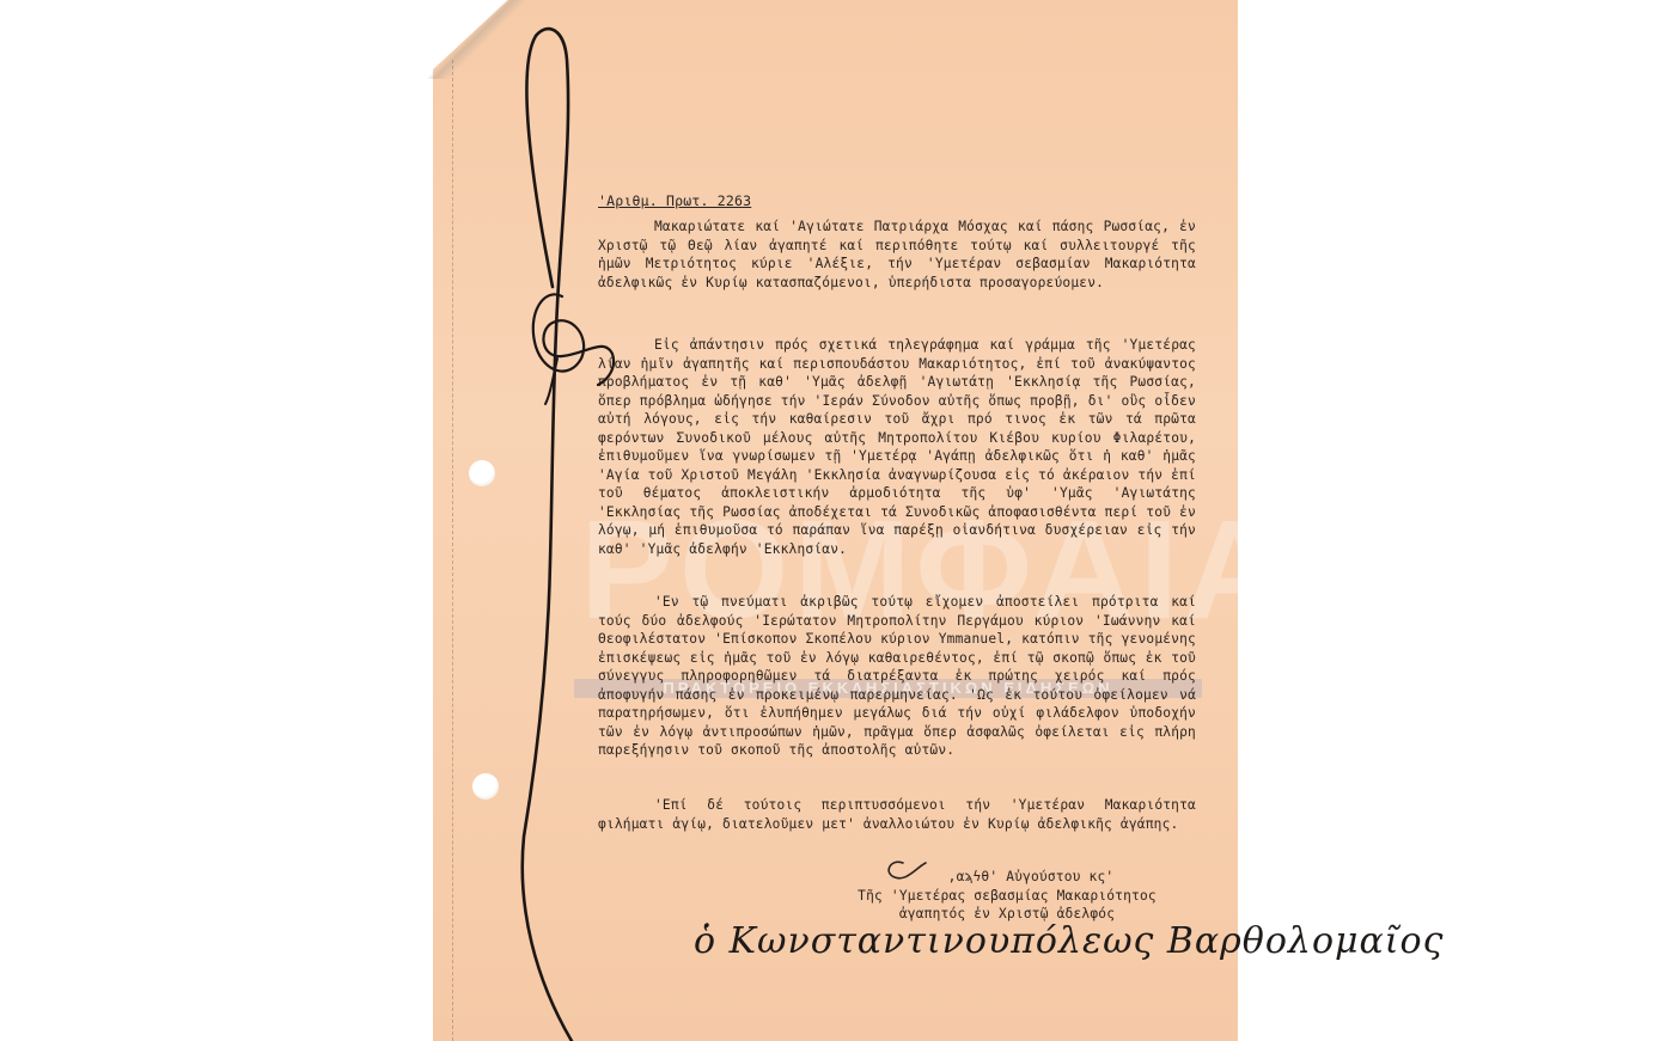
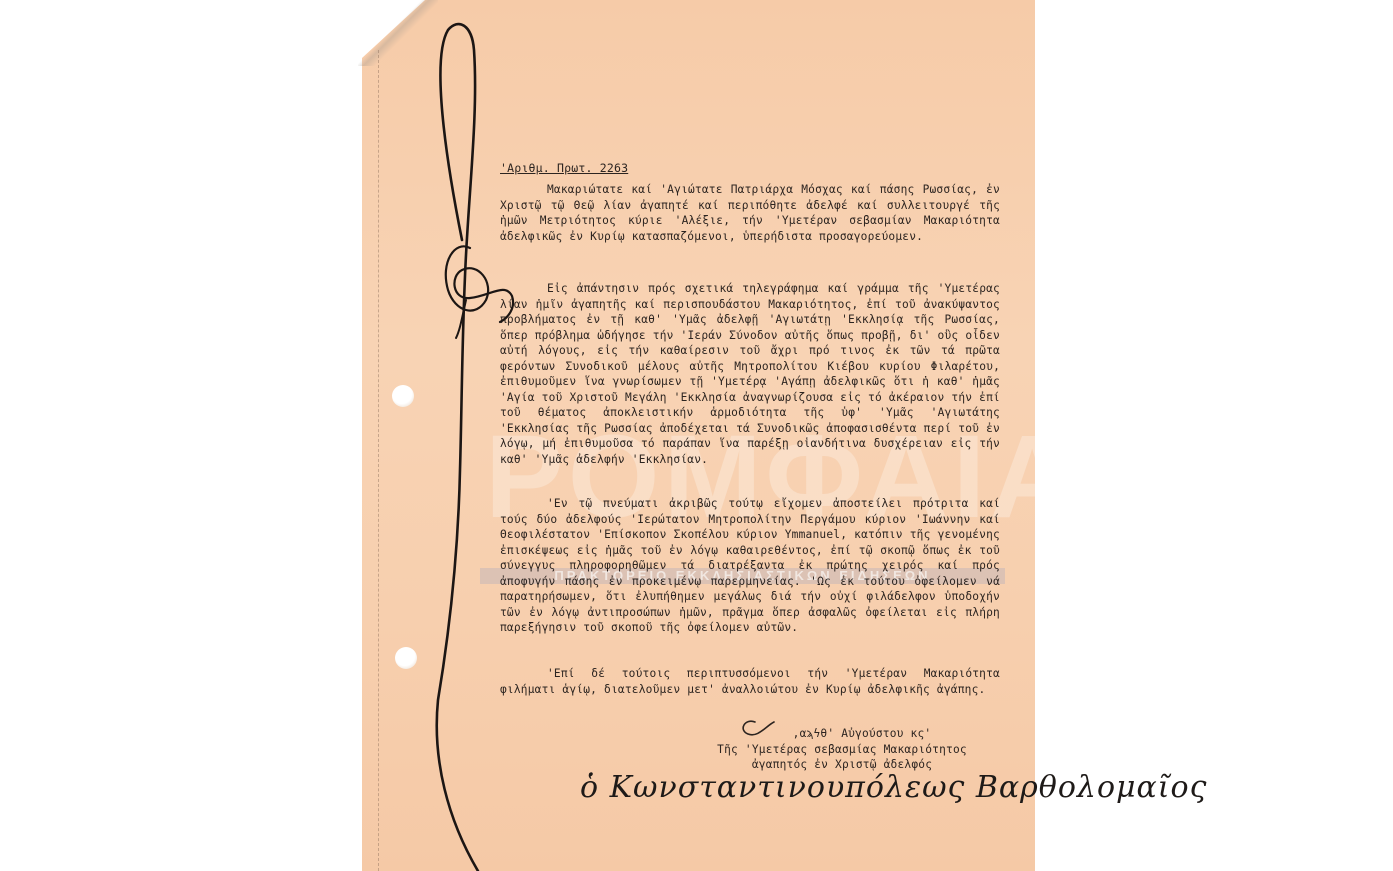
  ΡΟΜΦΑΙ
  ΠΡΑΚΤΟΡΕΙΟ ΕΚΚΛΗΣΙΑΣΤΙΚΩΝ ΕΙΔΗΣΕΩΝ
  'Αριθμ. Πρωτ. 2263
- Μακαριώτατε καί 'Αγιώτατε Πατριάρχα Μόσχας καί πάσης Ρωσσίας, ἐν Χριστῷ τῷ Θεῷ λίαν ἀγαπητέ καί περιπόθητε τούτῳ καί συλλειτουργέ τῆς ἡμῶν Μετριότητος κύριε 'Αλέξιε, τήν 'Υμετέραν σεβασμίαν Μακαριότητα ἀδελφικῶς ἐν Κυρίῳ κατασπαζόμενοι, ὑπερήδιστα προσαγορεύομεν.
+ Μακαριώτατε καί 'Αγιώτατε Πατριάρχα Μόσχας καί πάσης Ρωσσίας, ἐν Χριστῷ τῷ Θεῷ λίαν ἀγαπητέ καί περιπόθητε ἀδελφέ καί συλλειτουργέ τῆς ἡμῶν Μετριότητος κύριε 'Αλέξιε, τήν 'Υμετέραν σεβασμίαν Μακαριότητα ἀδελφικῶς ἐν Κυρίῳ κατασπαζόμενοι, ὑπερήδιστα προσαγορεύομεν.
  Εἰς ἀπάντησιν πρός σχετικά τηλεγράφημα καί γράμμα τῆς 'Υμετέρας λίαν ἡμῖν ἀγαπητῆς καί περισπουδάστου Μακαριότητος, ἐπί τοῦ ἀνακύψαντος ροβλήματος ἐν τῇ καθ' 'Υμᾶς ἀδελφῇ 'Αγιωτάτῃ 'Εκκλησίᾳ τῆς Ρωσσίας, ὅπερ πρόβλημα ὡδήγησε τήν 'Ιεράν Σύνοδον αὐτῆς ὅπως προβῇ, δι' οὓς οἶδεν αὐτή λόγους, εἰς τήν καθαίρεσιν τοῦ ἄχρι πρό τινος ἐκ τῶν τά πρῶτα φερόντων Συνοδικοῦ μέλους αὐτῆς Μητροπολίτου Κιέβου κυρίου Φιλαρέτου, ἐπιθυμοῦμεν ἵνα γνωρίσωμεν τῇ 'Υμετέρᾳ 'Αγάπῃ ἀδελφικῶς ὅτι ἡ καθ' ἡμᾶς 'Αγία τοῦ Χριστοῦ Μεγάλη 'Εκκλησία ἀναγνωρίζουσα εἰς τό ἀκέραιον τήν ἐπί τοῦ θέματος ἀποκλειστικήν ἁρμοδιότητα τῆς ὑφ' 'Υμᾶς 'Αγιωτάτης 'Εκκλησίας τῆς Ρωσσίας ἀποδέχεται τά Συνοδικῶς ἀποφασισθέντα περί τοῦ ἐν λόγῳ, μή ἐπιθυμοῦσα τό παράπαν ἵνα παρέξῃ οἱανδήτινα δυσχέρειαν εἰς τήν καθ' 'Υμᾶς ἀδελφήν 'Εκκλησίαν.
- 'Εν τῷ πνεύματι ἀκριβῶς τούτῳ εἴχομεν ἀποστείλει πρότριτα καί τούς δύο ἀδελφούς 'Ιερώτατον Μητροπολίτην Περγάμου κύριον 'Ιωάννην καί Θεοφιλέστατον 'Επίσκοπον Σκοπέλου κύριον Ymmanuel, κατόπιν τῆς γενομένης ἐπισκέψεως εἰς ἡμᾶς τοῦ ἐν λόγῳ καθαιρεθέντος, ἐπί τῷ σκοπῷ ὅπως ἐκ τοῦ σύνεγγυς πληροφορηθῶμεν τά διατρέξαντα ἐκ πρώτης χειρός καί πρός ἀποφυγήν πάσης ἐν προκειμένῳ παρερμηνείας. 'Ως ἐκ τούτου ὀφείλομεν νά παρατηρήσωμεν, ὅτι ἐλυπήθημεν μεγάλως διά τήν οὐχί φιλάδελφον ὑποδοχήν τῶν ἐν λόγῳ ἀντιπροσώπων ἡμῶν, πρᾶγμα ὅπερ ἀσφαλῶς ὀφείλεται εἰς πλήρη παρεξήγησιν τοῦ σκοποῦ τῆς ἀποστολῆς αὐτῶν.
+ 'Εν τῷ πνεύματι ἀκριβῶς τούτῳ εἴχομεν ἀποστείλει πρότριτα καί τούς δύο ἀδελφούς 'Ιερώτατον Μητροπολίτην Περγάμου κύριον 'Ιωάννην καί Θεοφιλέστατον 'Επίσκοπον Σκοπέλου κύριον Ymmanuel, κατόπιν τῆς γενομένης ἐπισκέψεως εἰς ἡμᾶς τοῦ ἐν λόγῳ καθαιρεθέντος, ἐπί τῷ σκοπῷ ὅπως ἐκ τοῦ σύνεγγυς πληροφορηθῶμεν τά διατρέξαντα ἐκ πρώτης χειρός καί πρός ἀποφυγήν πάσης ἐν προκειμένῳ παρερμηνείας. 'Ως ἐκ τούτου ὀφείλομεν νά παρατηρήσωμεν, ὅτι ἐλυπήθημεν μεγάλως διά τήν οὐχί φιλάδελφον ὑποδοχήν τῶν ἐν λόγῳ ἀντιπροσώπων ἡμῶν, πρᾶγμα ὅπερ ἀσφαλῶς ὀφείλεται εἰς πλήρη παρεξήγησιν τοῦ σκοποῦ τῆς ὀφείλομεν αὐτῶν.
  'Επί δέ τούτοις περιπτυσσόμενοι τήν 'Υμετέραν Μακαριότητα φιλήματι ἁγίῳ, διατελοῦμεν μετ' ἀναλλοιώτου ἐν Κυρίῳ ἀδελφικῆς ἀγάπης.
  ,αϡϟθ' Αὐγούστου κς'
  Τῆς 'Υμετέρας σεβασμίας Μακαριότητος
  ἀγαπητός ἐν Χριστῷ ἀδελφός
  ὁ Κωνσταντινουπόλεως Βαρθολομαῖος
